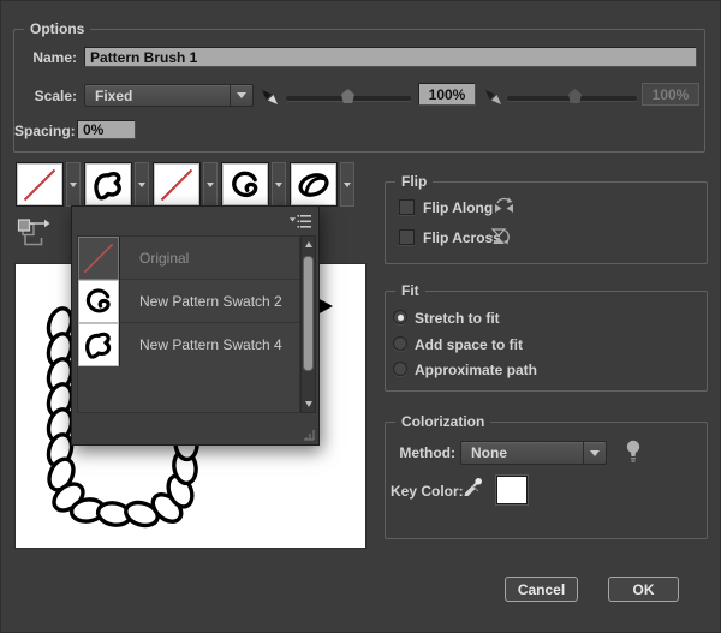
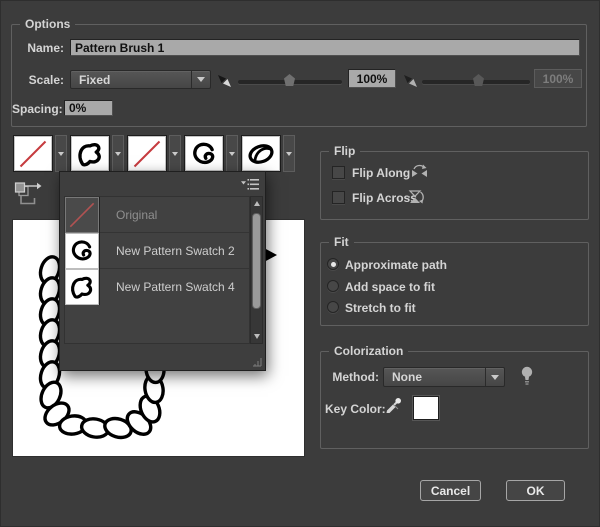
  Options
  Name:
  Pattern Brush 1
  Scale:
  Fixed
  100%
  100%
  Spacing:
  0%
  Original
  New Pattern Swatch 2
  New Pattern Swatch 4
  Flip
  Flip Along
  Flip Across
  Fit
- Stretch to fit
+ Approximate path
  Add space to fit
- Approximate path
+ Stretch to fit
  Colorization
  Method:
  None
  Key Color:
  Cancel
  OK
